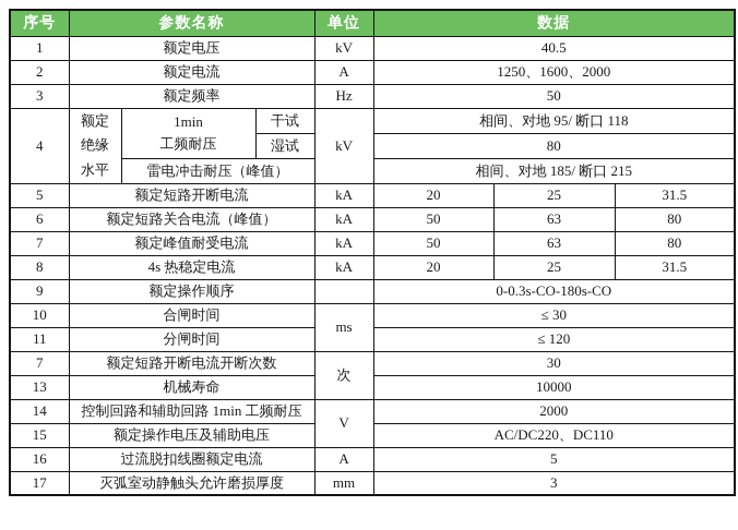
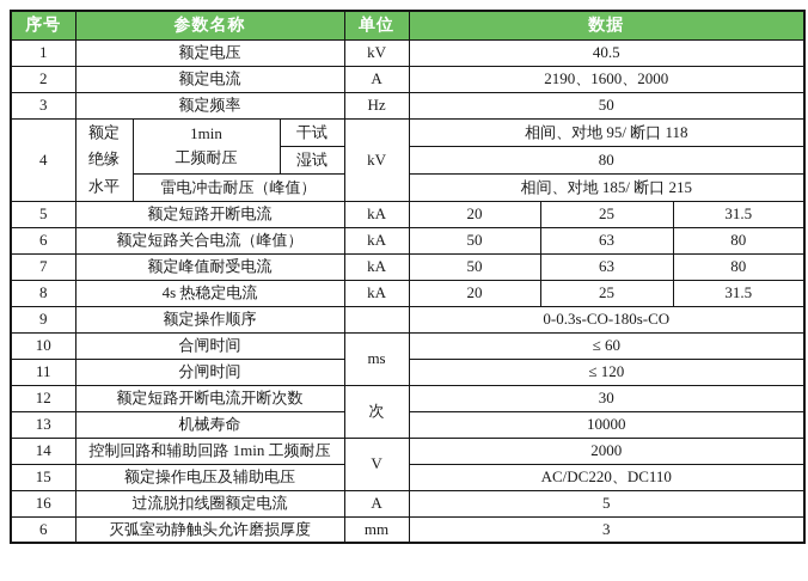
  序号	参数名称	单位	数据
  1	额定电压	kV	40.5
- 2	额定电流	A	1250、1600、2000
+ 2	额定电流	A	2190、1600、2000
  3	额定频率	Hz	50
  4	额定绝缘水平	1min 工频耐压	干试	kV	相间、对地 95/ 断口 118
  湿试	80
  雷电冲击耐压（峰值）	相间、对地 185/ 断口 215
  5	额定短路开断电流	kA	20	25	31.5
  6	额定短路关合电流（峰值）	kA	50	63	80
  7	额定峰值耐受电流	kA	50	63	80
  8	4s 热稳定电流	kA	20	25	31.5
  9	额定操作顺序		0-0.3s-CO-180s-CO
- 10	合闸时间	ms	≤ 30
+ 10	合闸时间	ms	≤ 60
  11	分闸时间	≤ 120
- 7	额定短路开断电流开断次数	次	30
+ 12	额定短路开断电流开断次数	次	30
  13	机械寿命	10000
  14	控制回路和辅助回路 1min 工频耐压	V	2000
  15	额定操作电压及辅助电压	AC/DC220、DC110
  16	过流脱扣线圈额定电流	A	5
- 17	灭弧室动静触头允许磨损厚度	mm	3
+ 6	灭弧室动静触头允许磨损厚度	mm	3
